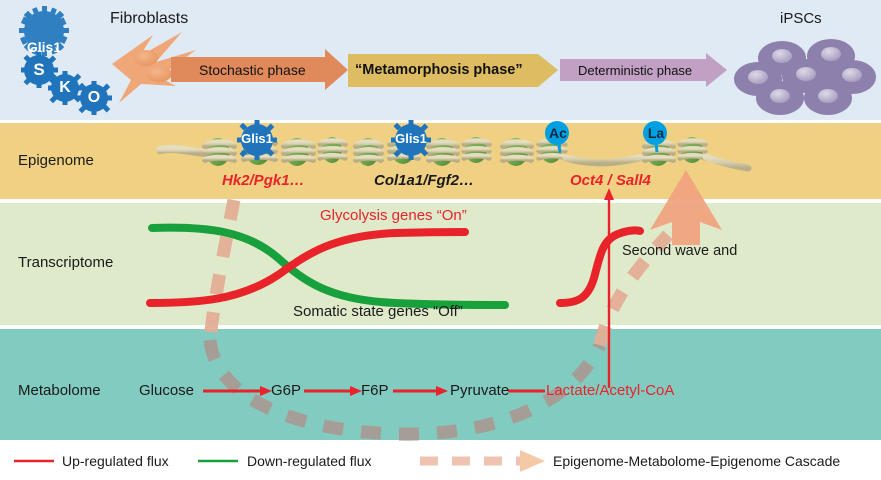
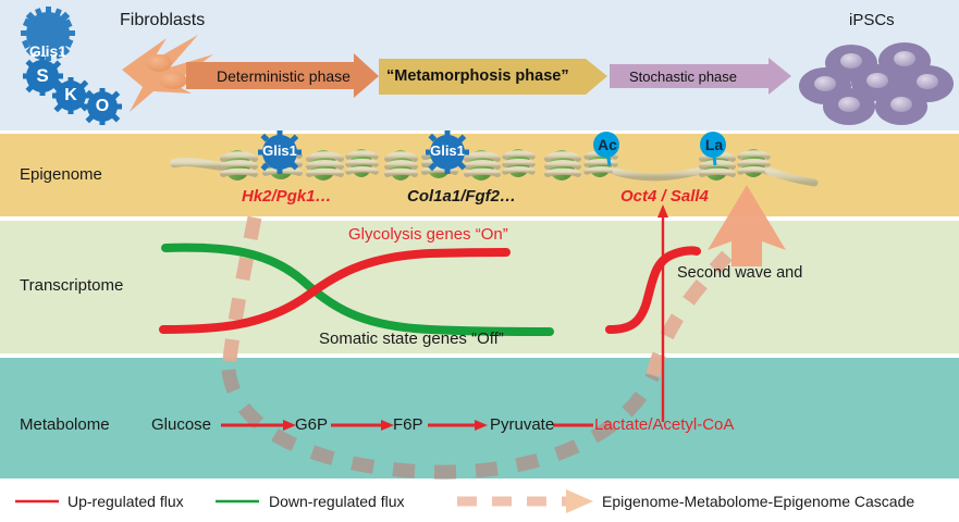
  Fibroblasts
  iPSCs
  Glis1
  S
  K
  O
- Stochastic phase
+ Deterministic phase
  “Metamorphosis phase”
- Deterministic phase
+ Stochastic phase
  Epigenome
  Transcriptome
  Metabolome
  Hk2/Pgk1…
  Col1a1/Fgf2…
  Oct4 / Sall4
  Glis1
  Glis1
  Ac
  La
  Glycolysis genes “On”
  Somatic state genes “Off”
  Second wave and
  Glucose
  G6P
  F6P
  Pyruvate
  Lactate/Acetyl-CoA
  Up-regulated flux
  Down-regulated flux
  Epigenome-Metabolome-Epigenome Cascade
